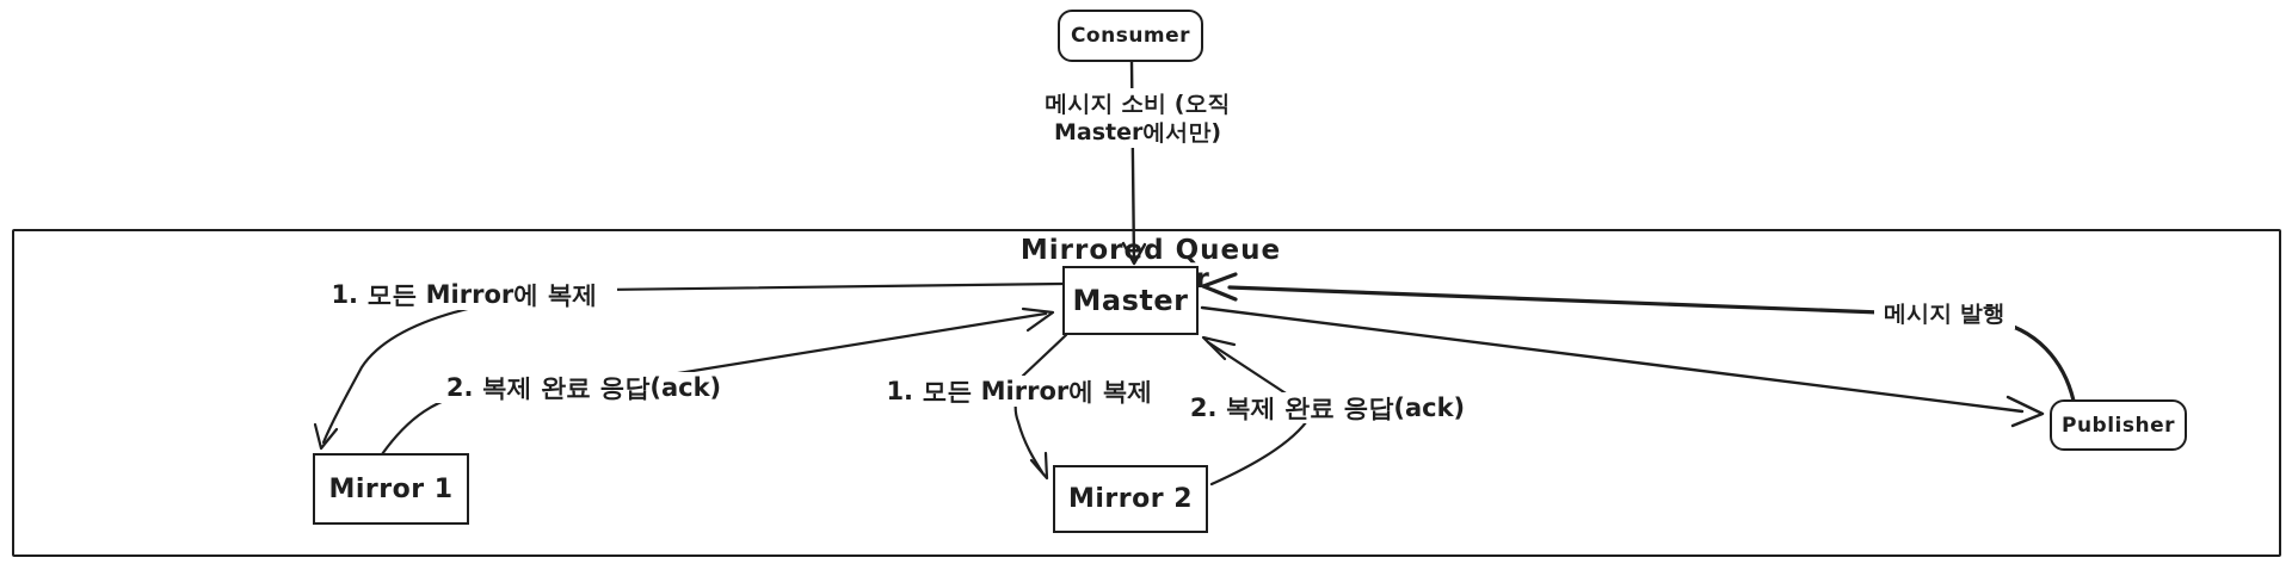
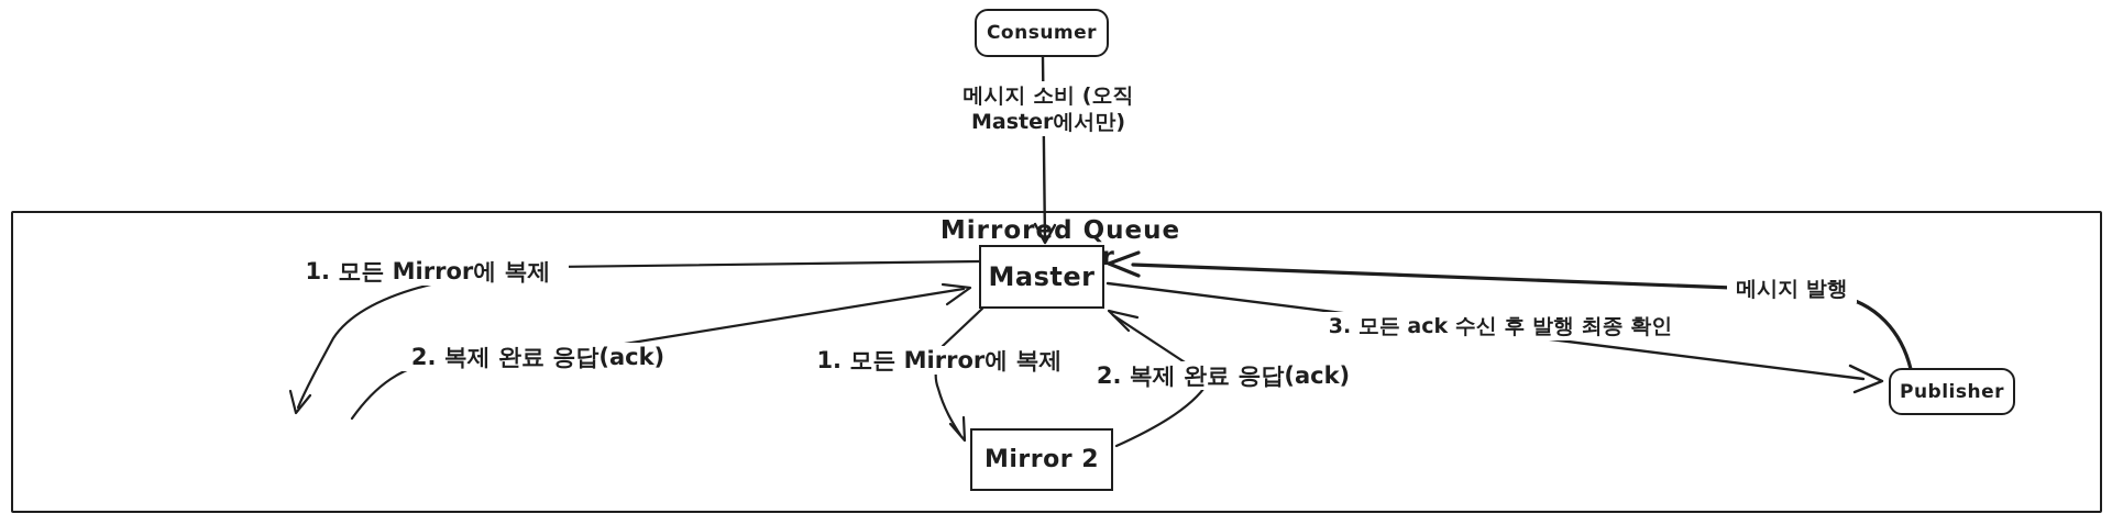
  메시지 소비 (오직
  Master에서만)
  1. 모든 Mirror에 복제
  2. 복제 완료 응답(ack)
  1. 모든 Mirror에 복제
  2. 복제 완료 응답(ack)
+ 3. 모든 ack 수신 후 발행 최종 확인
  메시지 발행
  Consumer
  Master
- Mirror 1
  Mirror 2
  Publisher
